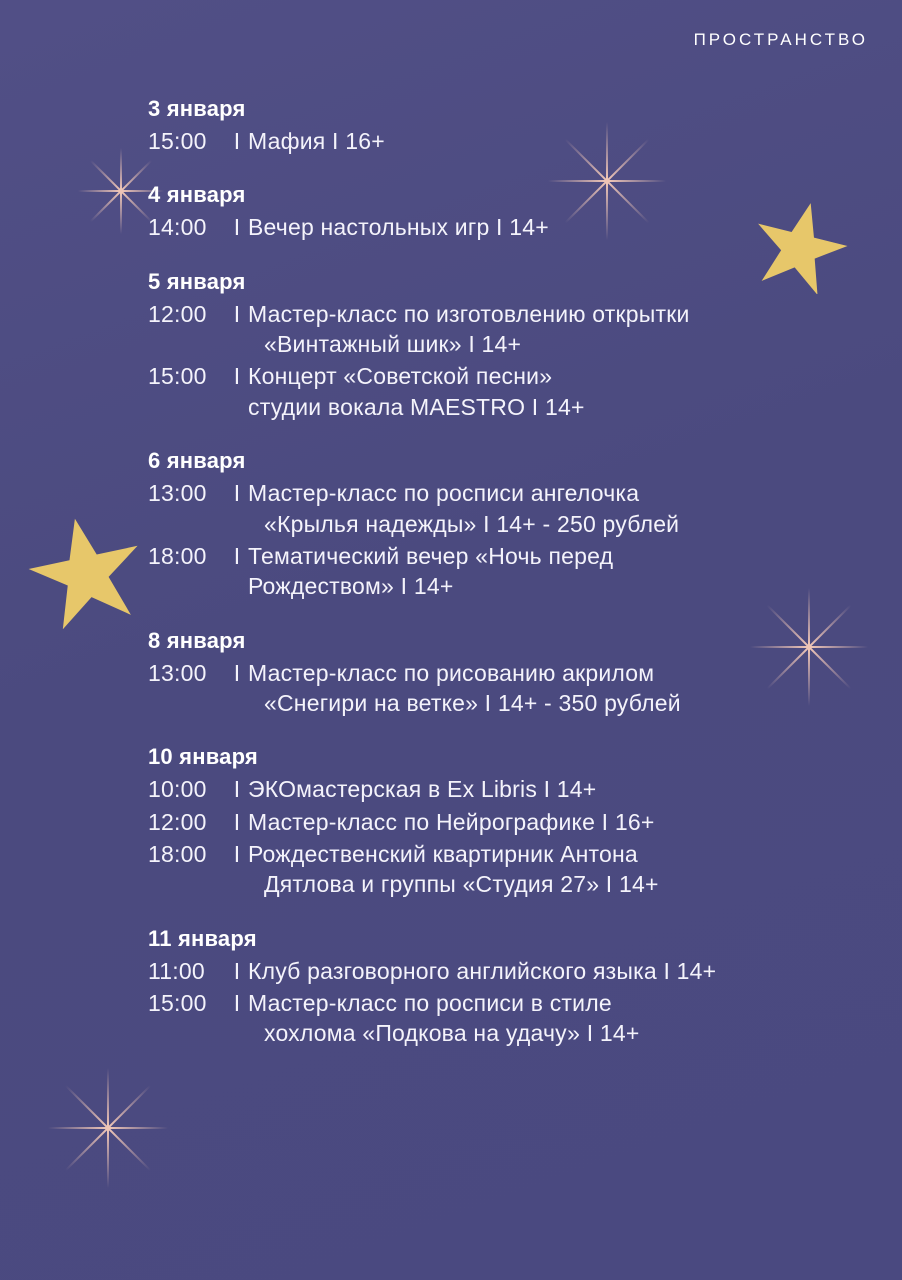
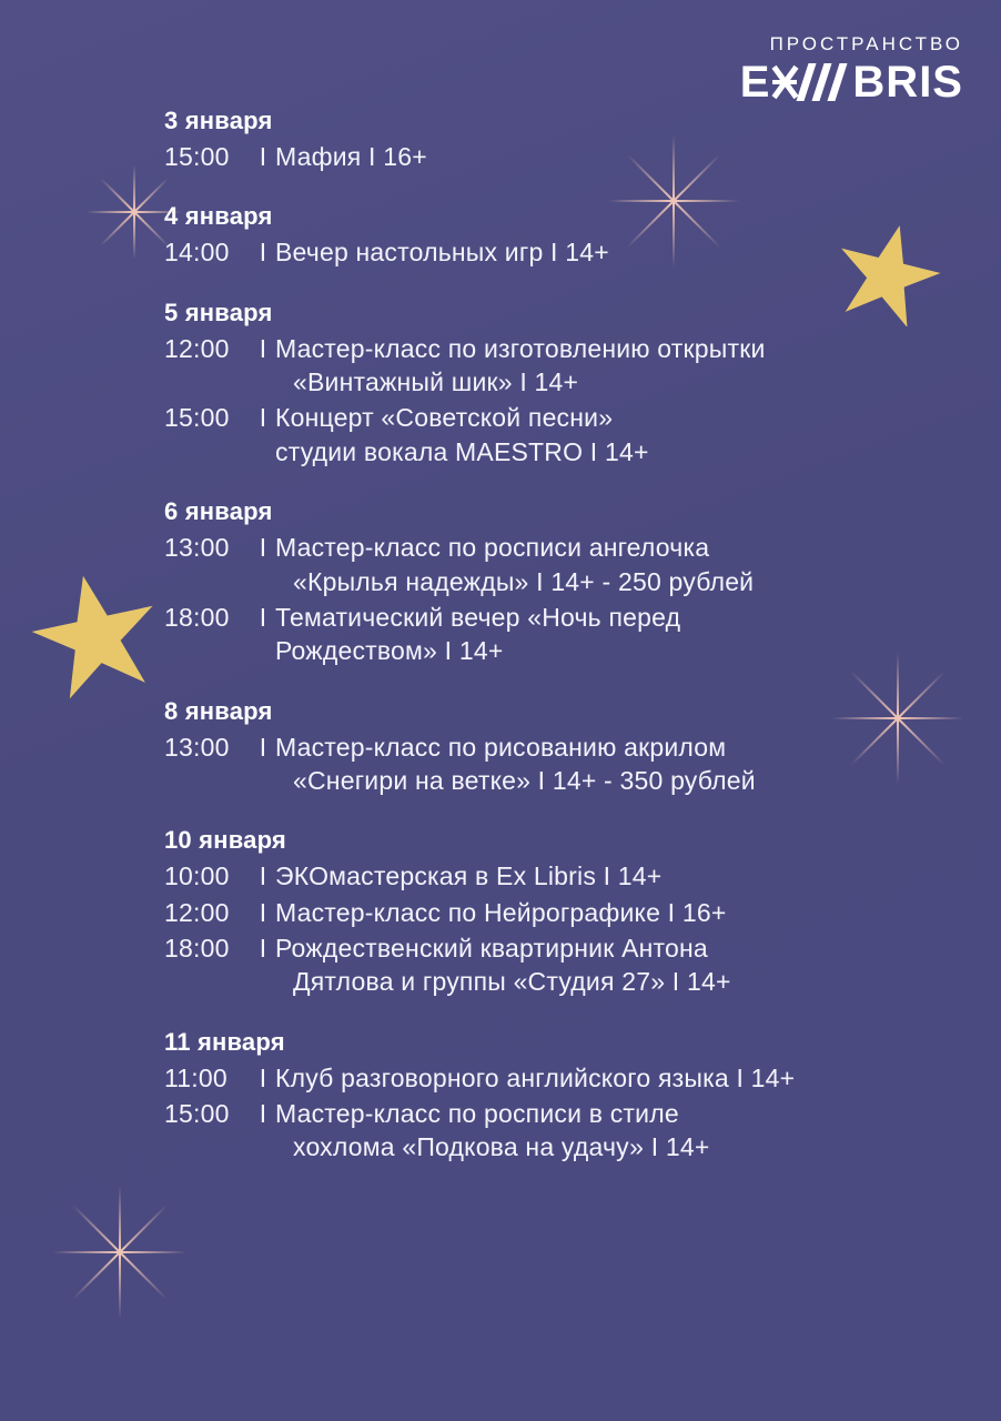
  ПРОСТРАНСТВО
+ E
+ BRIS
  3 января
  15:00
  I
  Мафия I 16+
  4 января
  14:00
  I
  Вечер настольных игр I 14+
  5 января
  12:00
  I
  Мастер-класс по изготовлению открытки
  «Винтажный шик» I 14+
  15:00
  I
  Концерт «Советской песни»
  студии вокала MAESTRO I 14+
  6 января
  13:00
  I
  Мастер-класс по росписи ангелочка
  «Крылья надежды» I 14+ - 250 рублей
  18:00
  I
  Тематический вечер «Ночь перед
  Рождеством» I 14+
  8 января
  13:00
  I
  Мастер-класс по рисованию акрилом
  «Снегири на ветке» I 14+ - 350 рублей
  10 января
  10:00
  I
  ЭКОмастерская в Ex Libris I 14+
  12:00
  I
  Мастер-класс по Нейрографике I 16+
  18:00
  I
  Рождественский квартирник Антона
  Дятлова и группы «Студия 27» I 14+
  11 января
  11:00
  I
  Клуб разговорного английского языка I 14+
  15:00
  I
  Мастер-класс по росписи в стиле
  хохлома «Подкова на удачу» I 14+
